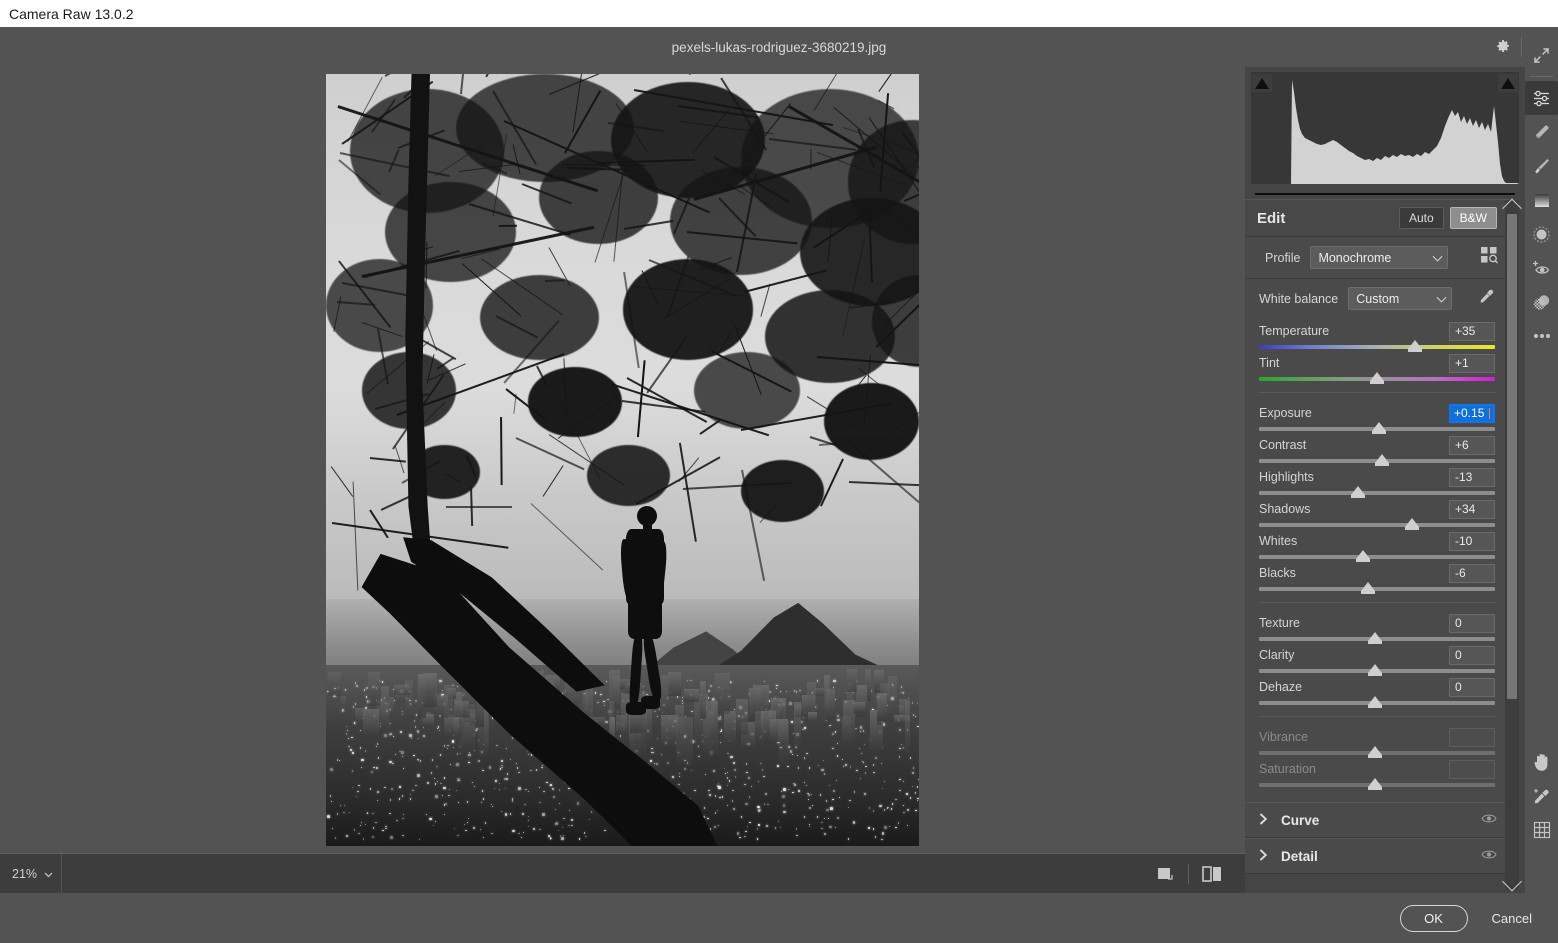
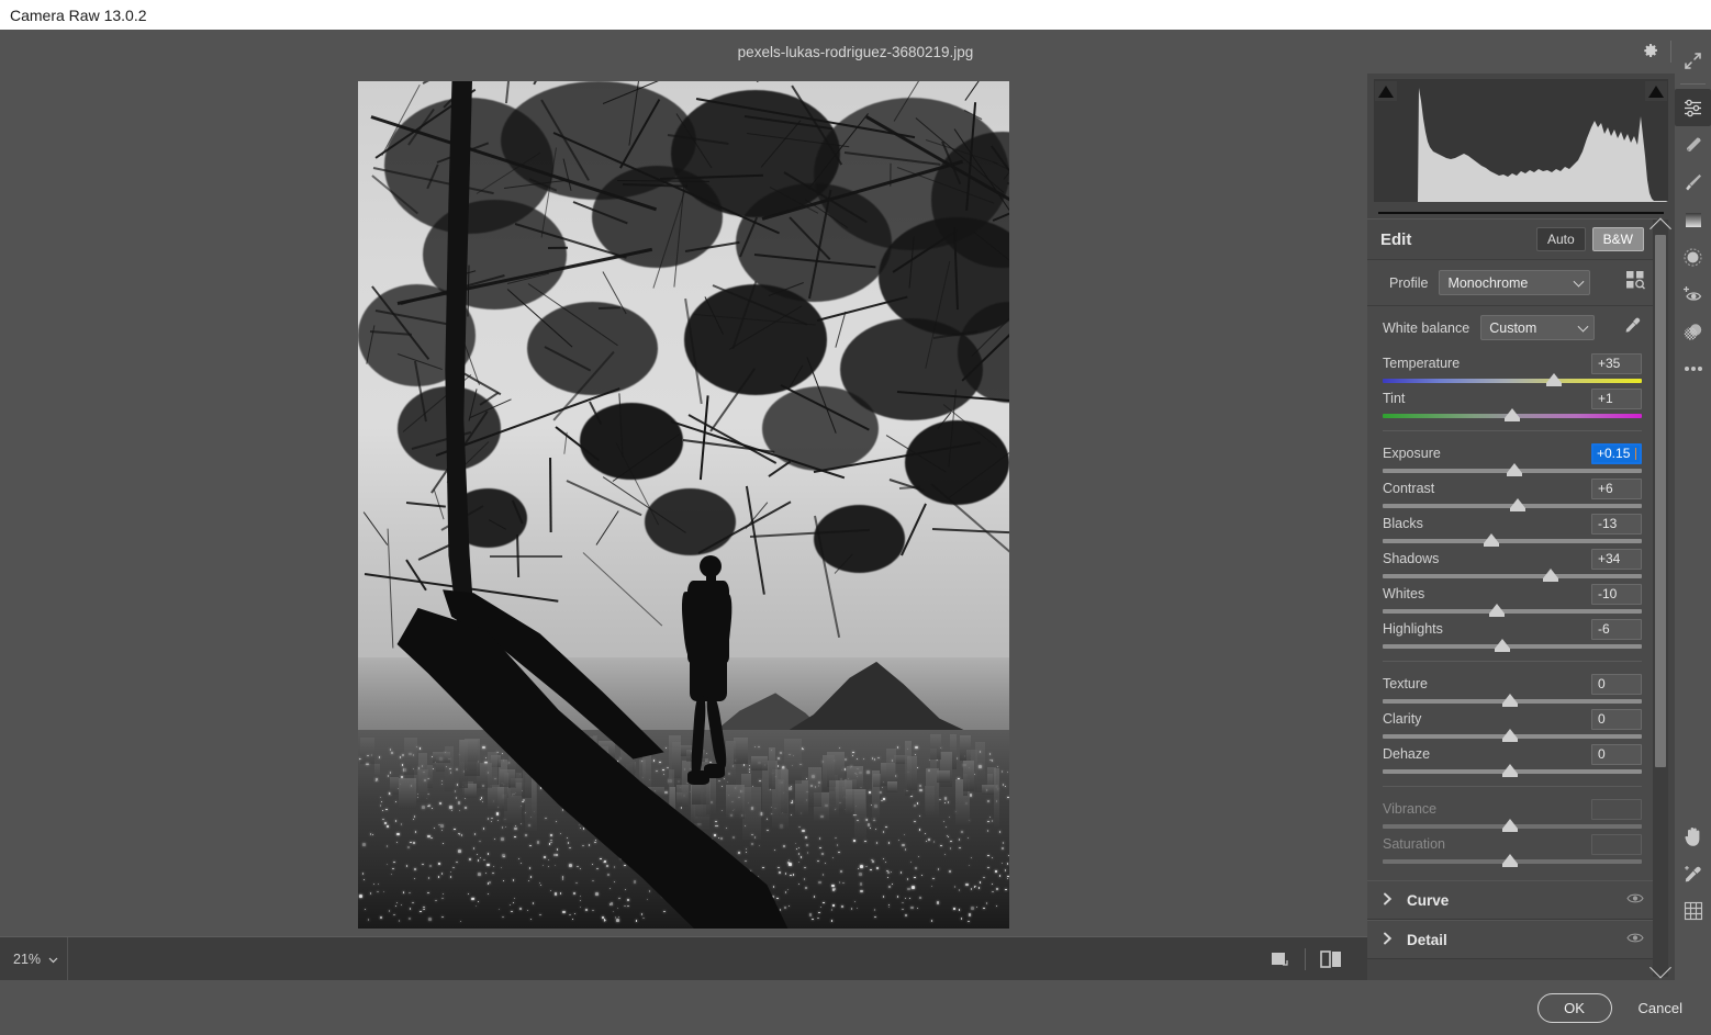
  Camera Raw 13.0.2
  pexels-lukas-rodriguez-3680219.jpg
  21%
  Edit
  Auto
  B&W
  Profile
  Monochrome
  White balance
  Custom
  Temperature
  +35
  Tint
  +1
  Exposure
  +0.15
  Contrast
  +6
- Highlights
+ Blacks
  -13
  Shadows
  +34
  Whites
  -10
- Blacks
+ Highlights
  -6
  Texture
  0
  Clarity
  0
  Dehaze
  0
  Vibrance
  Saturation
  Curve
  Detail
  OK
  Cancel
